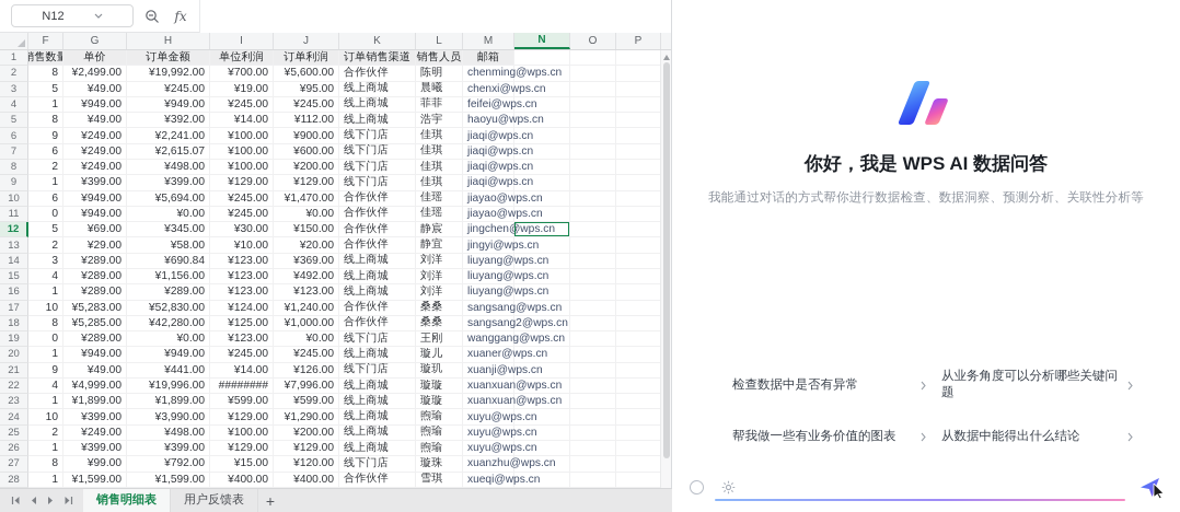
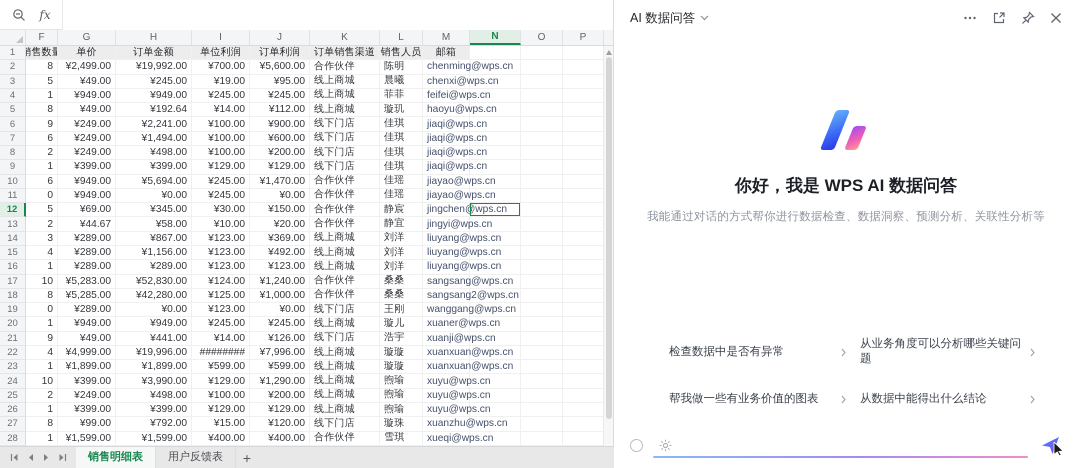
- N12
  fx
  F
  G
  H
  I
  J
  K
  L
  M
  N
  O
  P
  1
  销售数量
  单价
  订单金额
  单位利润
  订单利润
  订单销售渠道
  销售人员
  邮箱
  2
  8
  ¥2,499.00
  ¥19,992.00
  ¥700.00
  ¥5,600.00
  合作伙伴
  陈明
  chenming@wps.cn
  3
  5
  ¥49.00
  ¥245.00
  ¥19.00
  ¥95.00
  线上商城
  晨曦
  chenxi@wps.cn
  4
  1
  ¥949.00
  ¥949.00
  ¥245.00
  ¥245.00
  线上商城
  菲菲
  feifei@wps.cn
  5
  8
  ¥49.00
- ¥392.00
+ ¥192.64
  ¥14.00
  ¥112.00
  线上商城
- 浩宇
+ 璇玑
  haoyu@wps.cn
  6
  9
  ¥249.00
  ¥2,241.00
  ¥100.00
  ¥900.00
  线下门店
  佳琪
  jiaqi@wps.cn
  7
  6
  ¥249.00
- ¥2,615.07
+ ¥1,494.00
  ¥100.00
  ¥600.00
  线下门店
  佳琪
  jiaqi@wps.cn
  8
  2
  ¥249.00
  ¥498.00
  ¥100.00
  ¥200.00
  线下门店
  佳琪
  jiaqi@wps.cn
  9
  1
  ¥399.00
  ¥399.00
  ¥129.00
  ¥129.00
  线下门店
  佳琪
  jiaqi@wps.cn
  10
  6
  ¥949.00
  ¥5,694.00
  ¥245.00
  ¥1,470.00
  合作伙伴
  佳瑶
  jiayao@wps.cn
  11
  0
  ¥949.00
  ¥0.00
  ¥245.00
  ¥0.00
  合作伙伴
  佳瑶
  jiayao@wps.cn
  12
  5
  ¥69.00
  ¥345.00
  ¥30.00
  ¥150.00
  合作伙伴
  静宸
  13
  2
- ¥29.00
+ ¥44.67
  ¥58.00
  ¥10.00
  ¥20.00
  合作伙伴
  静宜
  jingyi@wps.cn
  14
  3
  ¥289.00
- ¥690.84
+ ¥867.00
  ¥123.00
  ¥369.00
  线上商城
  刘洋
  liuyang@wps.cn
  15
  4
  ¥289.00
  ¥1,156.00
  ¥123.00
  ¥492.00
  线上商城
  刘洋
  liuyang@wps.cn
  16
  1
  ¥289.00
  ¥289.00
  ¥123.00
  ¥123.00
  线上商城
  刘洋
  liuyang@wps.cn
  17
  10
  ¥5,283.00
  ¥52,830.00
  ¥124.00
  ¥1,240.00
  合作伙伴
  桑桑
  sangsang@wps.cn
  18
  8
  ¥5,285.00
  ¥42,280.00
  ¥125.00
  ¥1,000.00
  合作伙伴
  桑桑
  sangsang2@wps.cn
  19
  0
  ¥289.00
  ¥0.00
  ¥123.00
  ¥0.00
  线下门店
  王刚
  wanggang@wps.cn
  20
  1
  ¥949.00
  ¥949.00
  ¥245.00
  ¥245.00
  线上商城
  璇儿
  xuaner@wps.cn
  21
  9
  ¥49.00
  ¥441.00
  ¥14.00
  ¥126.00
  线下门店
- 璇玑
+ 浩宇
  xuanji@wps.cn
  22
  4
  ¥4,999.00
  ¥19,996.00
  ########
  ¥7,996.00
  线上商城
  璇璇
  xuanxuan@wps.cn
  23
  1
  ¥1,899.00
  ¥1,899.00
  ¥599.00
  ¥599.00
  线上商城
  璇璇
  xuanxuan@wps.cn
  24
  10
  ¥399.00
  ¥3,990.00
  ¥129.00
  ¥1,290.00
  线上商城
  煦瑜
  xuyu@wps.cn
  25
  2
  ¥249.00
  ¥498.00
  ¥100.00
  ¥200.00
  线上商城
  煦瑜
  xuyu@wps.cn
  26
  1
  ¥399.00
  ¥399.00
  ¥129.00
  ¥129.00
  线上商城
  煦瑜
  xuyu@wps.cn
  27
  8
  ¥99.00
  ¥792.00
  ¥15.00
  ¥120.00
  线下门店
  璇珠
  xuanzhu@wps.cn
  28
  1
  ¥1,599.00
  ¥1,599.00
  ¥400.00
  ¥400.00
  合作伙伴
  雪琪
  xueqi@wps.cn
  销售明细表
  用户反馈表
  +
+ AI 数据问答
  你好，我是 WPS AI 数据问答
  我能通过对话的方式帮你进行数据检查、数据洞察、预测分析、关联性分析等
  检查数据中是否有异常
  从业务角度可以分析哪些关键问题
  帮我做一些有业务价值的图表
  从数据中能得出什么结论
